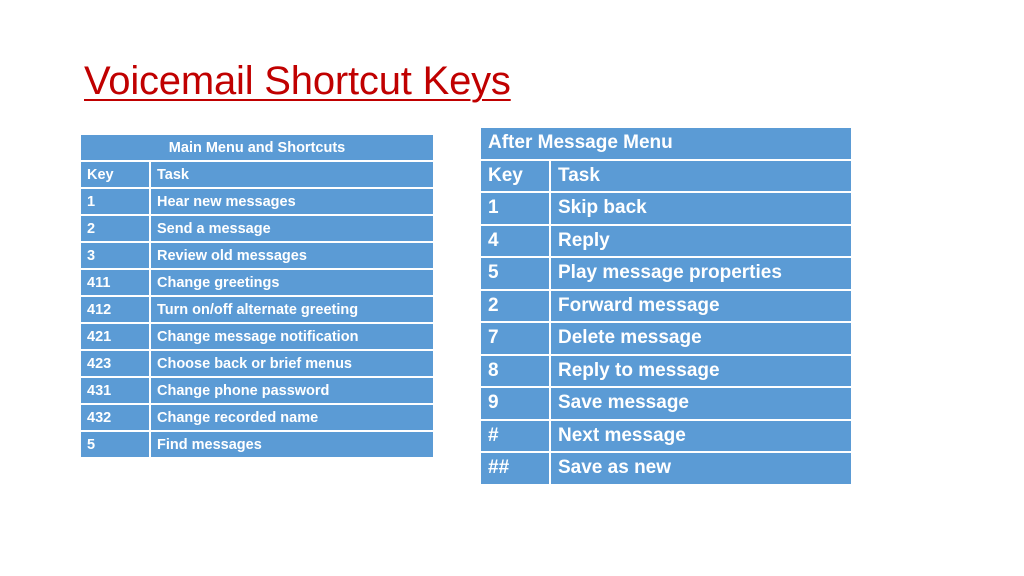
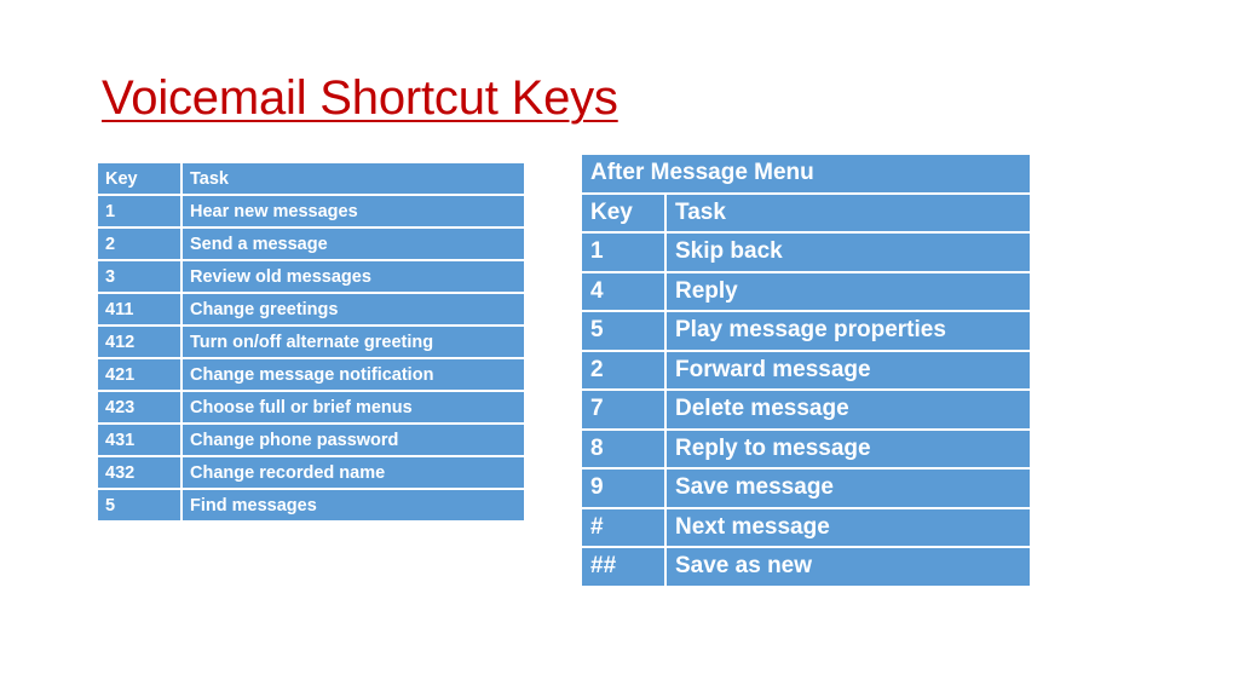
  Voicemail Shortcut Keys
- Main Menu and Shortcuts
  Key	Task
  1	Hear new messages
  2	Send a message
  3	Review old messages
  411	Change greetings
  412	Turn on/off alternate greeting
  421	Change message notification
- 423	Choose back or brief menus
+ 423	Choose full or brief menus
  431	Change phone password
  432	Change recorded name
  5	Find messages
  After Message Menu
  Key	Task
  1	Skip back
  4	Reply
  5	Play message properties
  2	Forward message
  7	Delete message
  8	Reply to message
  9	Save message
  #	Next message
  ##	Save as new
